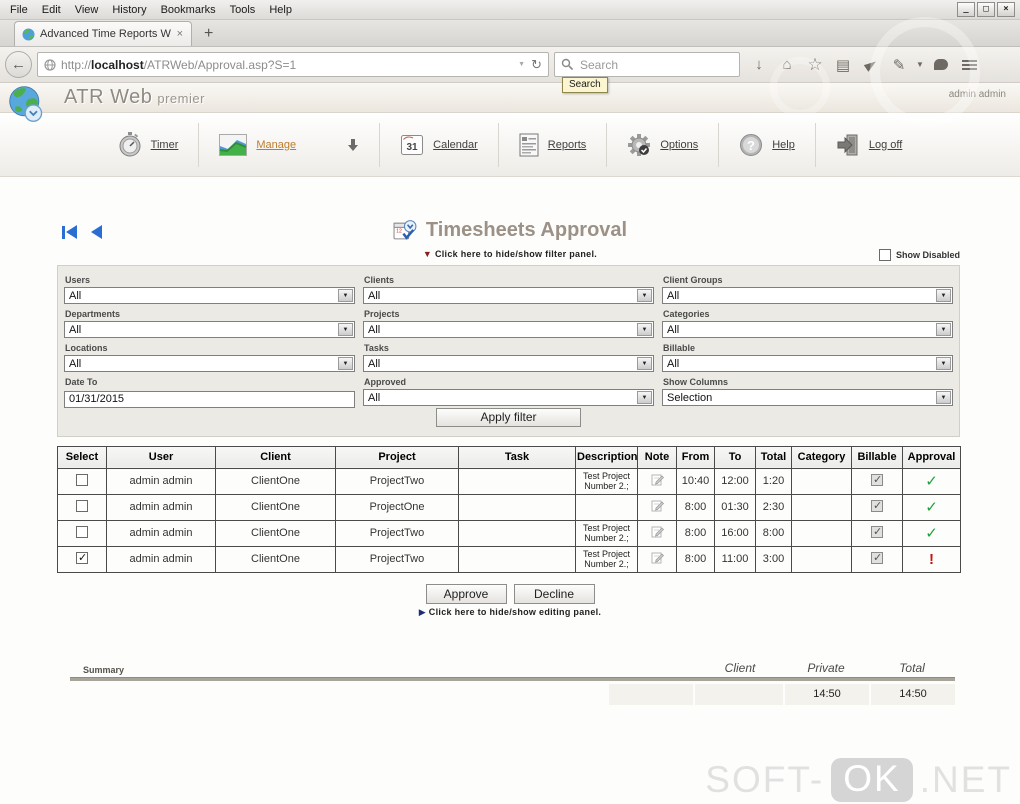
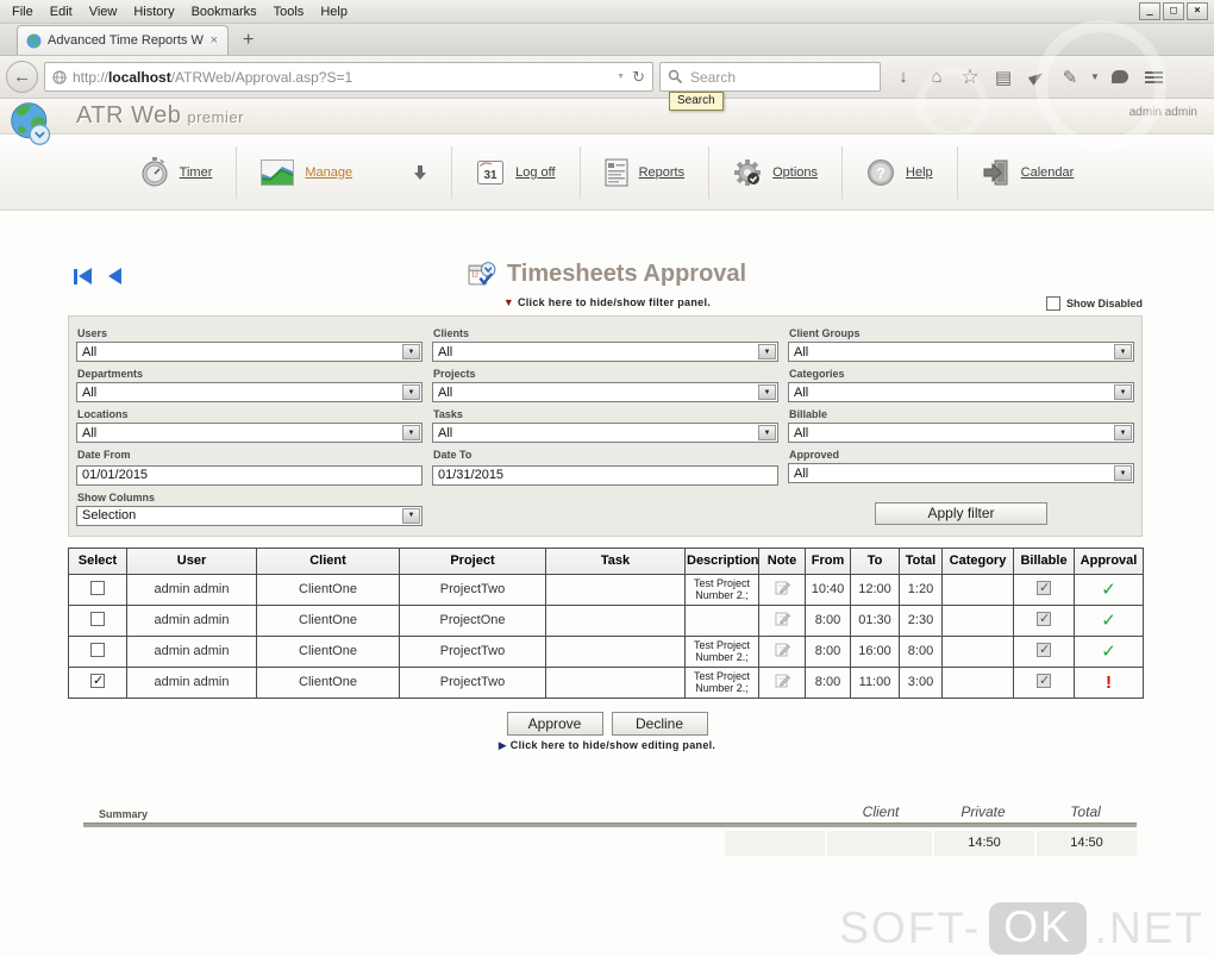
  File
  Edit
  View
  History
  Bookmarks
  Tools
  Help
  _
  □
  ×
  Advanced Time Reports W
  ×
  +
  ←
  http://localhost/ATRWeb/Approval.asp?S=1
  ↻
  Search
  ↓
  ⌂
  ☆
  ▤
  ✎
  ▼
  Search
  ATR Web premier
  admin admin
  Timer
  Manage
  31
- Calendar
+ Log off
  Reports
  Options
  ?
  Help
- Log off
+ Calendar
  Timesheets Approval
  ▼ Click here to hide/show filter panel.
  Show Disabled
  Users
  All
  Clients
  All
  Client Groups
  All
  Departments
  All
  Projects
  All
  Categories
  All
  Locations
  All
  Tasks
  All
  Billable
  All
+ Date From
+ 01/01/2015
  Date To
  01/31/2015
  Approved
  All
  Show Columns
  Selection
  Apply filter
  Select	User	Client	Project	Task	Description	Note	From	To	Total	Category	Billable	Approval
  	admin admin	ClientOne	ProjectTwo		Test Project Number 2.;		10:40	12:00	1:20			✓
  	admin admin	ClientOne	ProjectOne				8:00	01:30	2:30			✓
  	admin admin	ClientOne	ProjectTwo		Test Project Number 2.;		8:00	16:00	8:00			✓
  	admin admin	ClientOne	ProjectTwo		Test Project Number 2.;		8:00	11:00	3:00			!
  Approve
  Decline
  ▶ Click here to hide/show editing panel.
  Summary
  Client
  Private
  Total
  14:50
  14:50
  SOFT-
  OK
  .NET
